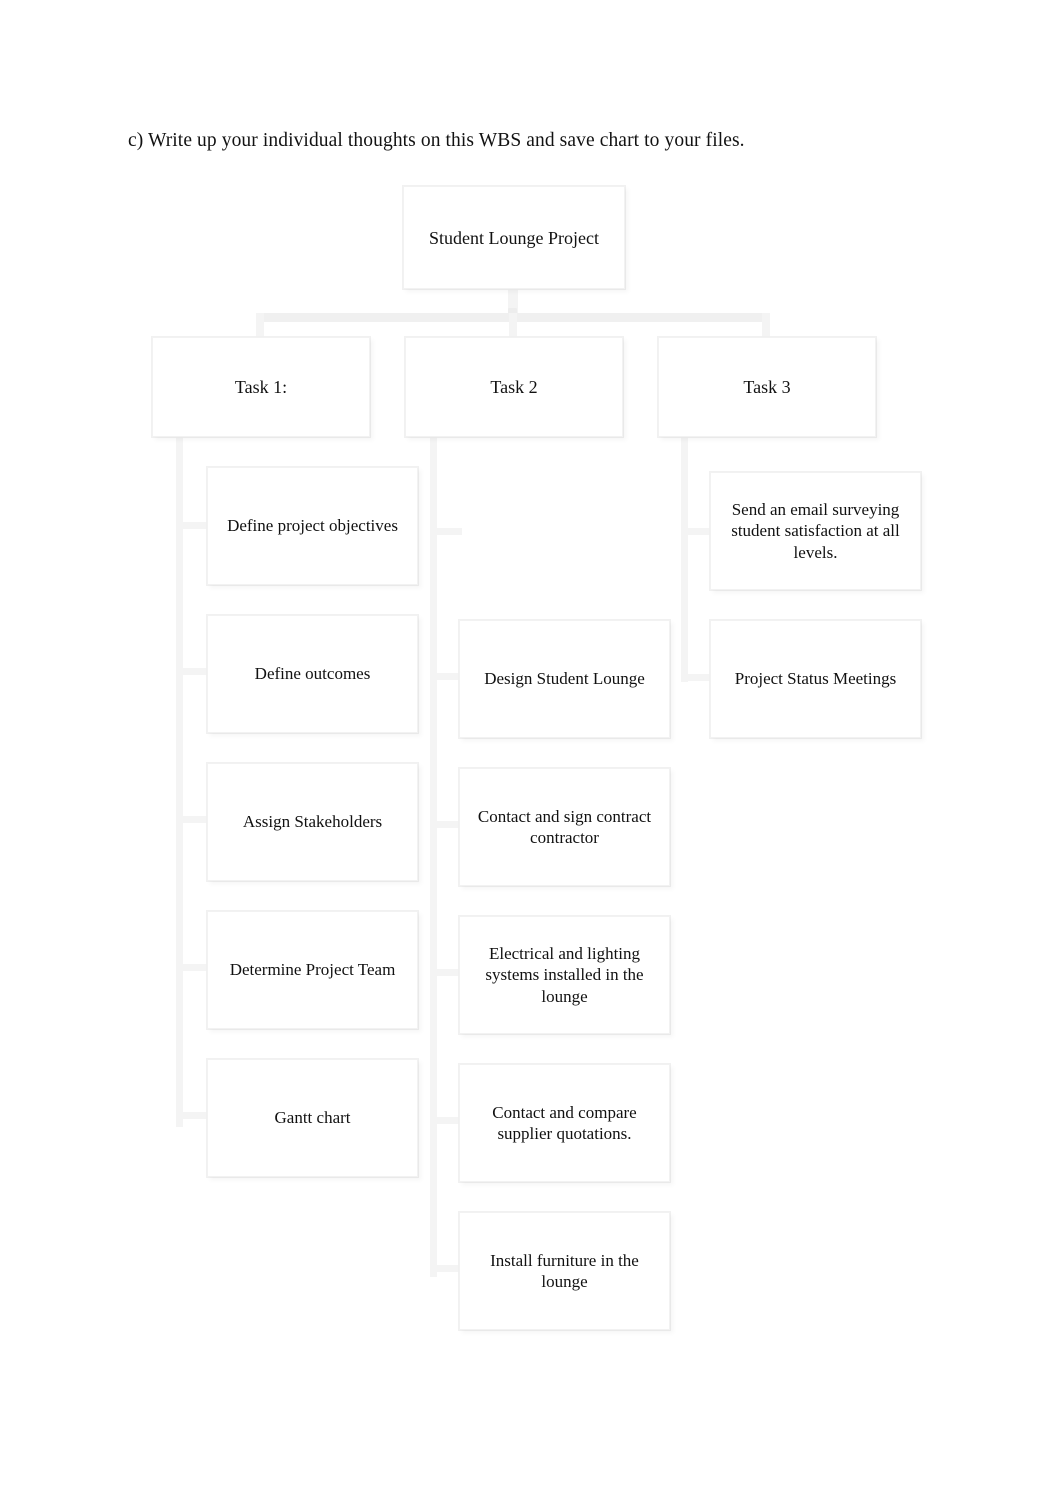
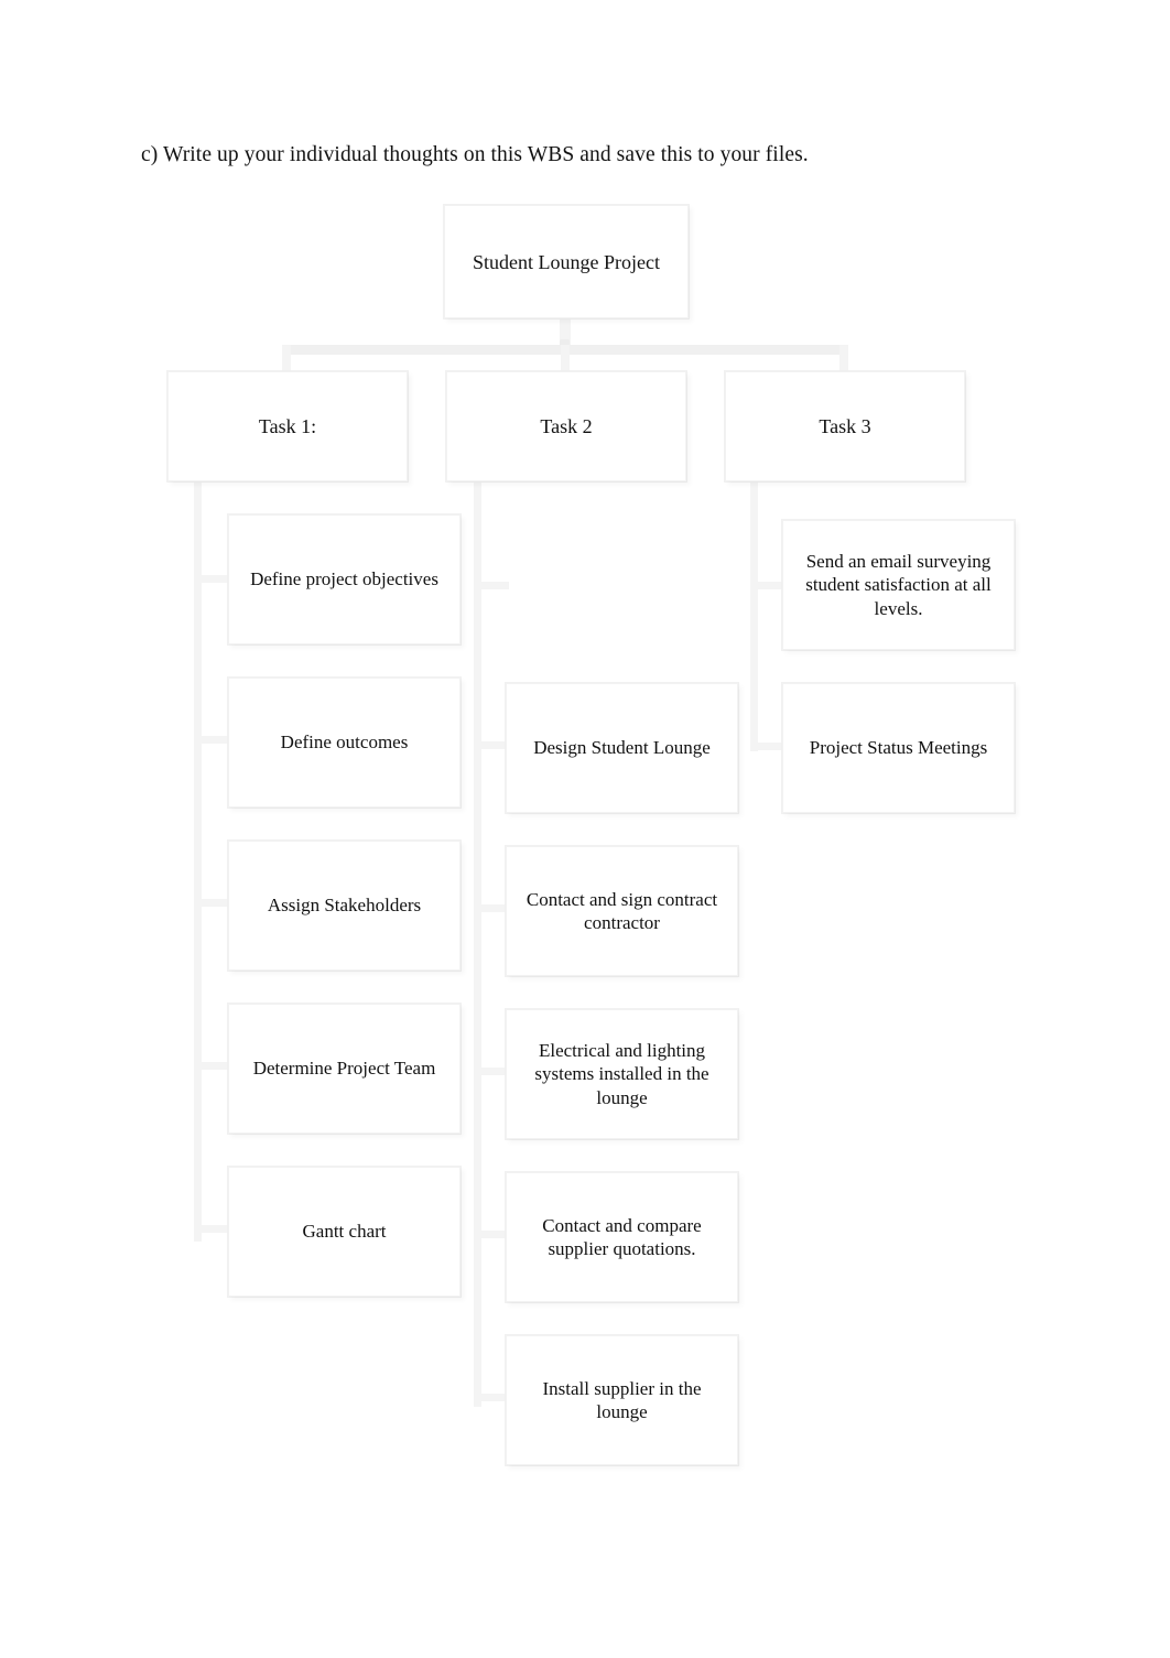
- c) Write up your individual thoughts on this WBS and save chart to your files.
+ c) Write up your individual thoughts on this WBS and save this to your files.
  Student Lounge Project
  Task 1:
  Task 2
  Task 3
  Define project objectives
  Define outcomes
  Assign Stakeholders
  Determine Project Team
  Gantt chart
  Design Student Lounge
  Contact and sign contract contractor
  Electrical and lighting systems installed in the lounge
  Contact and compare supplier quotations.
- Install furniture in the lounge
+ Install supplier in the lounge
  Send an email surveying student satisfaction at all levels.
  Project Status Meetings
